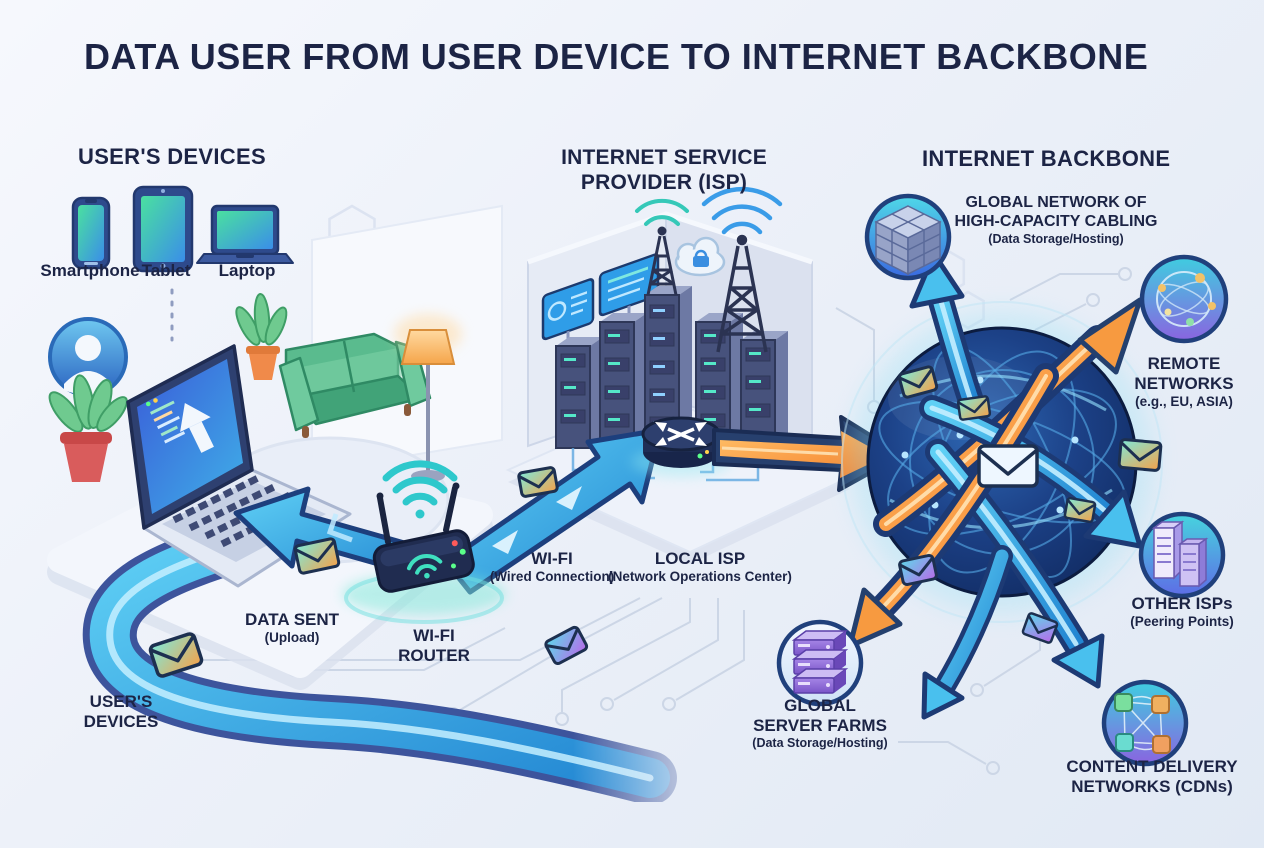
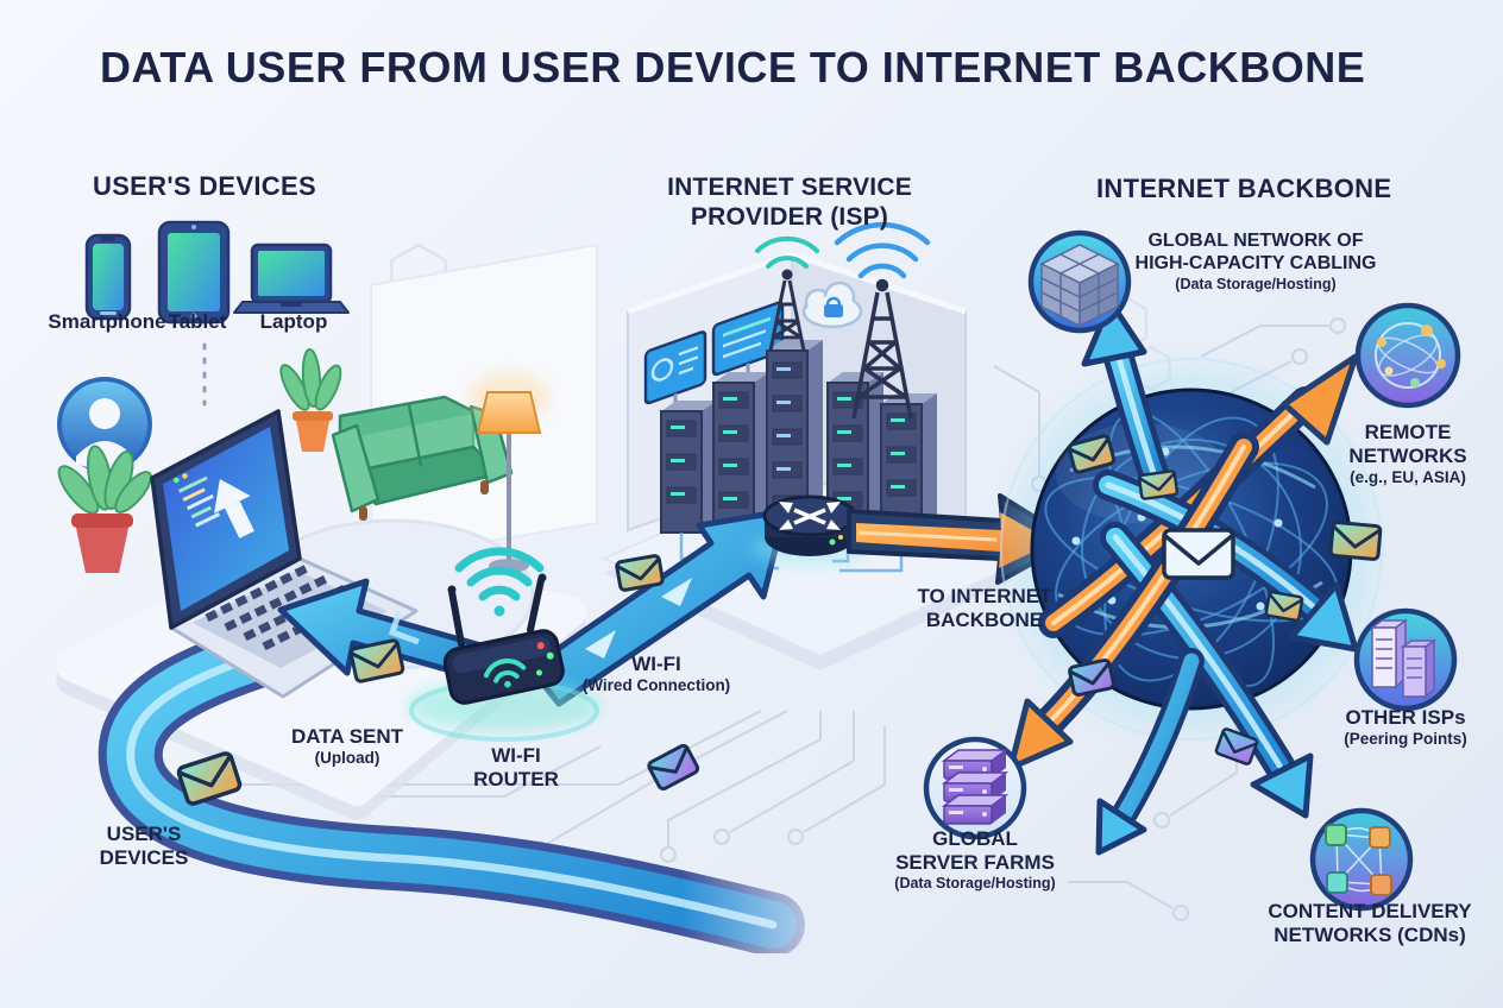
  DATA USER FROM USER DEVICE TO INTERNET BACKBONE
  USER'S DEVICES
  Smartphone
  Tablet
  Laptop
  INTERNET SERVICE
  PROVIDER (ISP)
  INTERNET BACKBONE
  GLOBAL NETWORK OF
  HIGH-CAPACITY CABLING
  (Data Storage/Hosting)
  REMOTE
  NETWORKS
  (e.g., EU, ASIA)
  OTHER ISPs
  (Peering Points)
  GLOBAL
  SERVER FARMS
  (Data Storage/Hosting)
  CONTENT DELIVERY
  NETWORKS (CDNs)
+ TO INTERNET
+ BACKBONE
  WI-FI
  (Wired Connection)
- LOCAL ISP
- (Network Operations Center)
  DATA SENT
  (Upload)
  WI-FI
  ROUTER
  USER'S
  DEVICES
